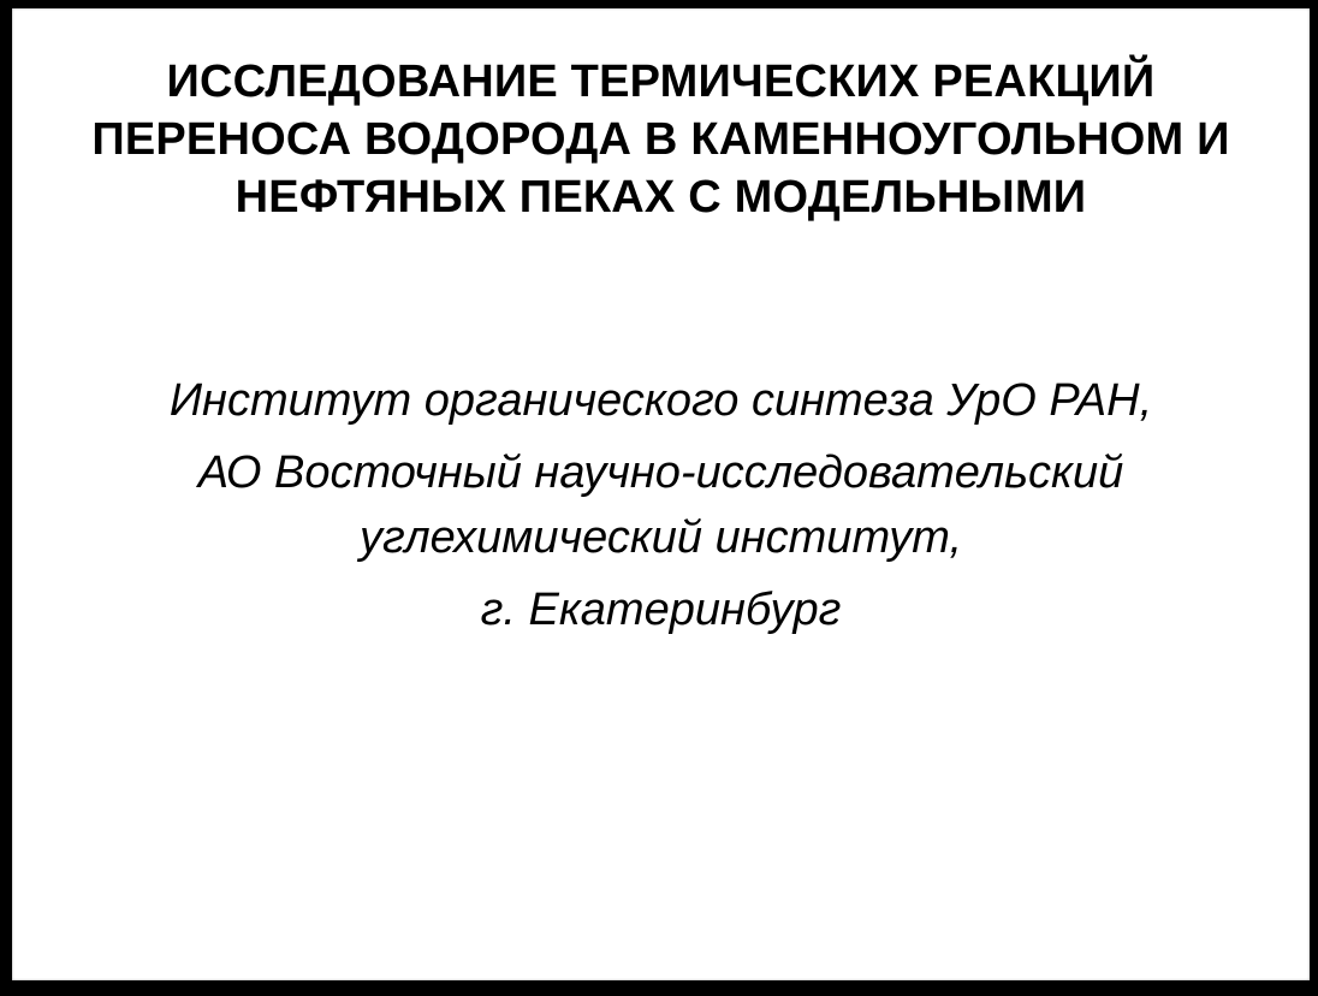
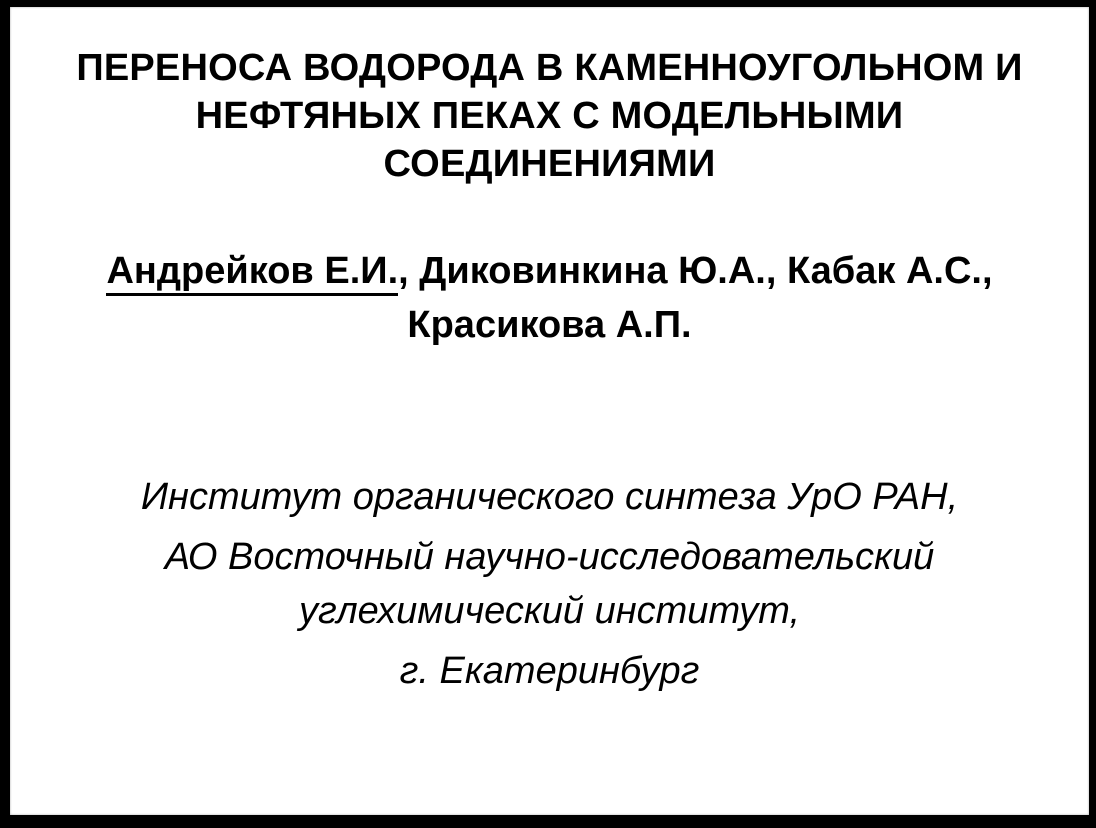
- ИССЛЕДОВАНИЕ ТЕРМИЧЕСКИХ РЕАКЦИЙ
  ПЕРЕНОСА ВОДОРОДА В КАМЕННОУГОЛЬНОМ И
  НЕФТЯНЫХ ПЕКАХ С МОДЕЛЬНЫМИ
+ СОЕДИНЕНИЯМИ
+ Андрейков Е.И., Диковинкина Ю.А., Кабак А.С.,
+ Красикова А.П.
  Институт органического синтеза УрО РАН,
  АО Восточный научно-исследовательский
  углехимический институт,
  г. Екатеринбург
